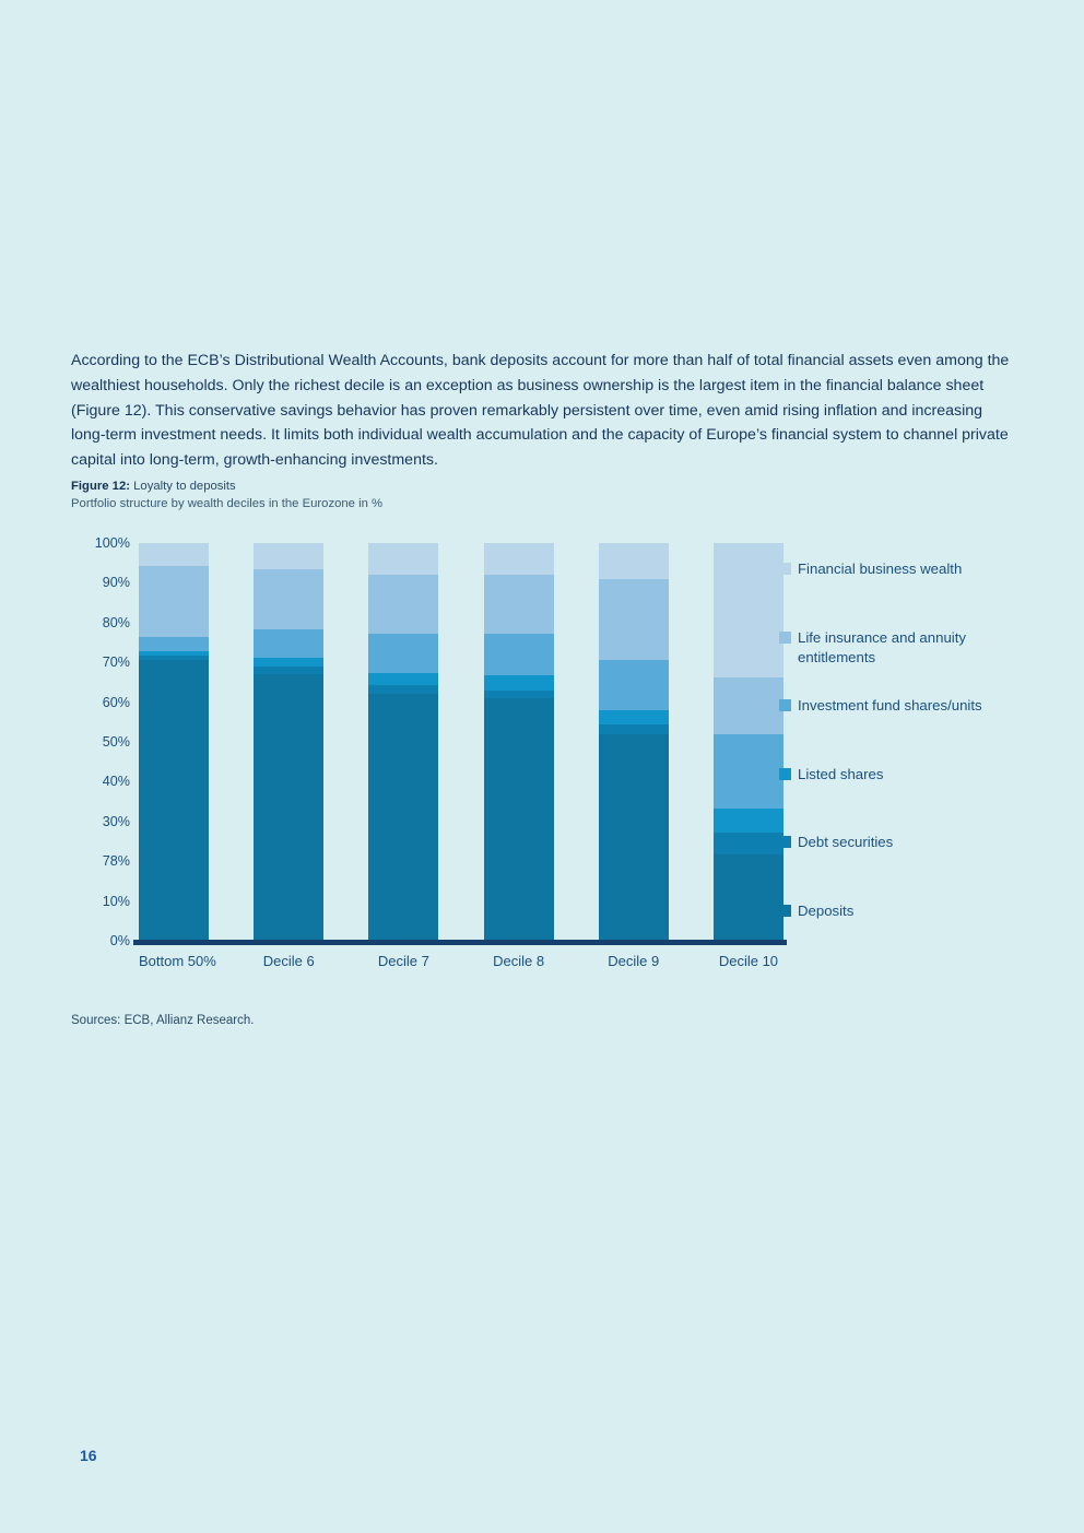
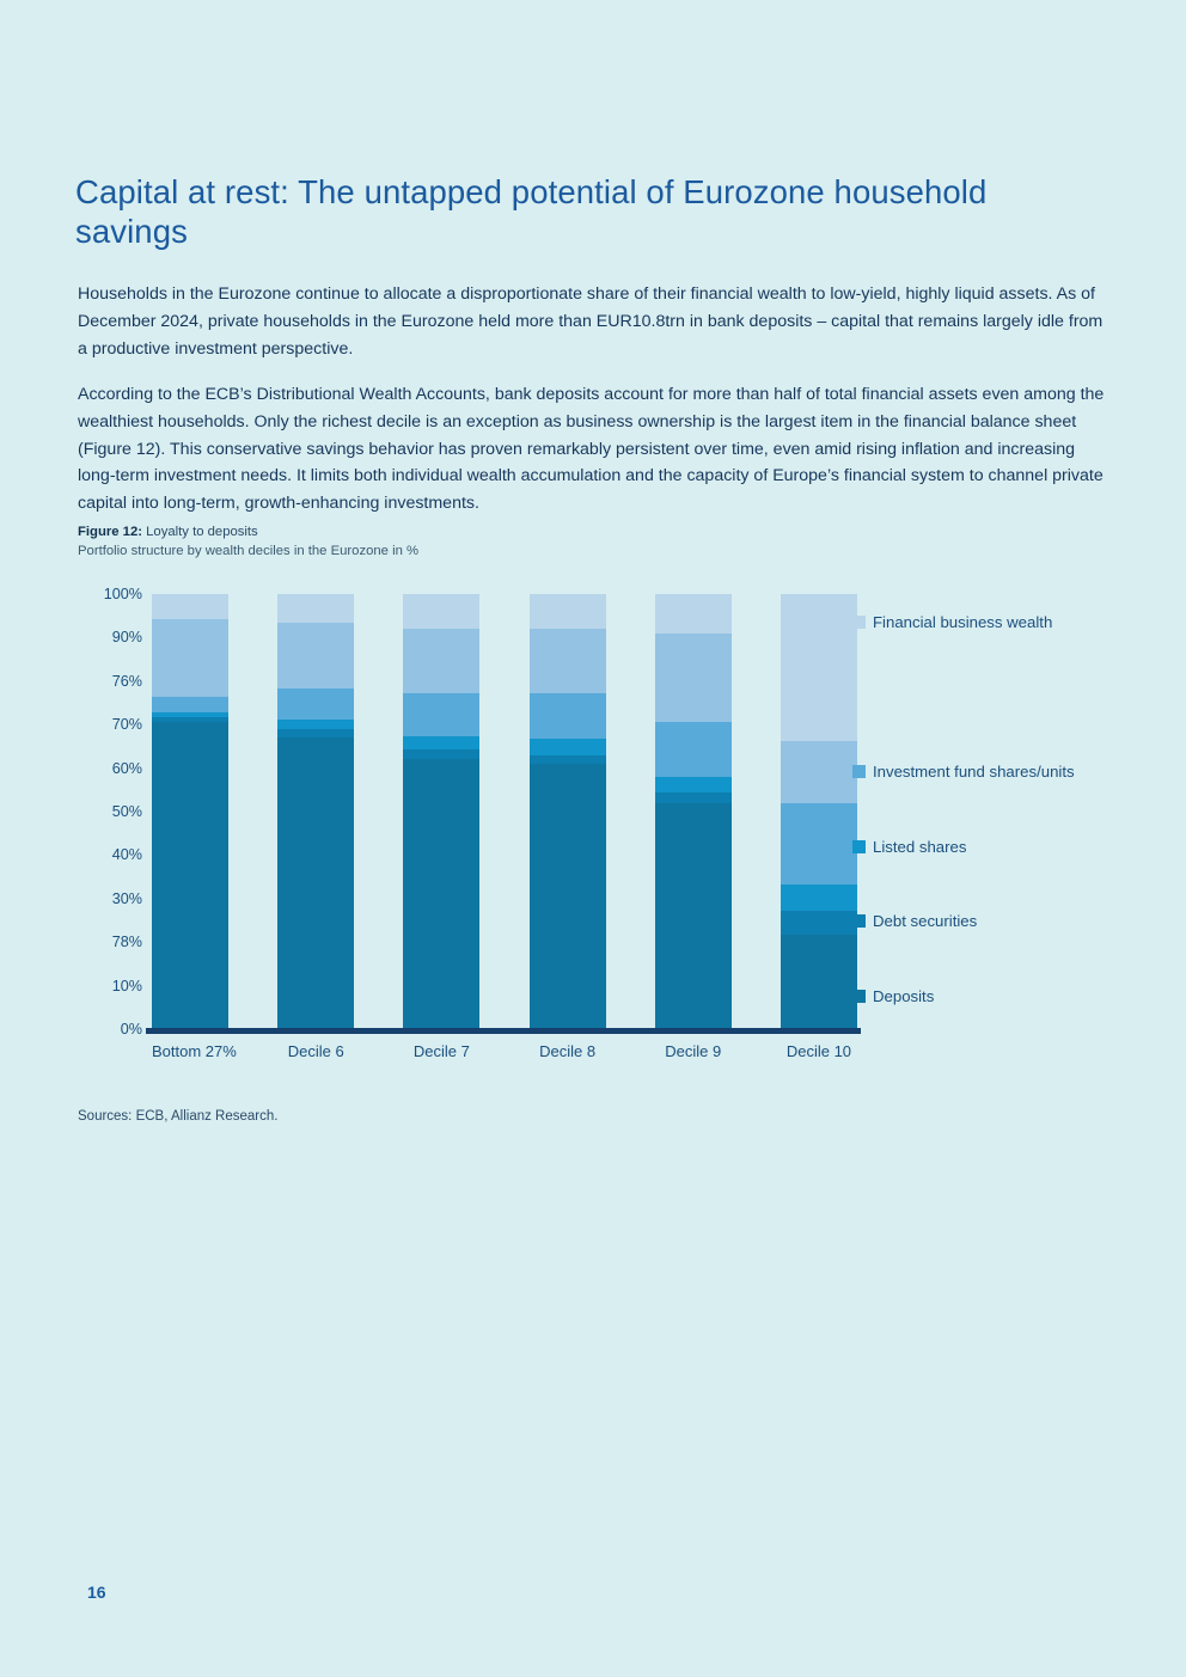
+ Capital at rest: The untapped potential of Eurozone household savings
+ Households in the Eurozone continue to allocate a disproportionate share of their financial wealth to low-yield, highly liquid assets. As of December 2024, private households in the Eurozone held more than EUR10.8trn in bank deposits – capital that remains largely idle from a productive investment perspective.
  According to the ECB’s Distributional Wealth Accounts, bank deposits account for more than half of total financial assets even among the wealthiest households. Only the richest decile is an exception as business ownership is the largest item in the financial balance sheet (Figure 12). This conservative savings behavior has proven remarkably persistent over time, even amid rising inflation and increasing long-term investment needs. It limits both individual wealth accumulation and the capacity of Europe’s financial system to channel private capital into long-term, growth-enhancing investments.
  Figure 12: Loyalty to deposits
  Portfolio structure by wealth deciles in the Eurozone in %
  0%
  10%
  78%
  30%
  40%
  50%
  60%
  70%
- 80%
+ 76%
  90%
  100%
- Bottom 50%
+ Bottom 27%
  Decile 6
  Decile 7
  Decile 8
  Decile 9
  Decile 10
  Financial business wealth
- Life insurance and annuity entitlements
  Investment fund shares/units
  Listed shares
  Debt securities
  Deposits
  Sources: ECB, Allianz Research.
  16
